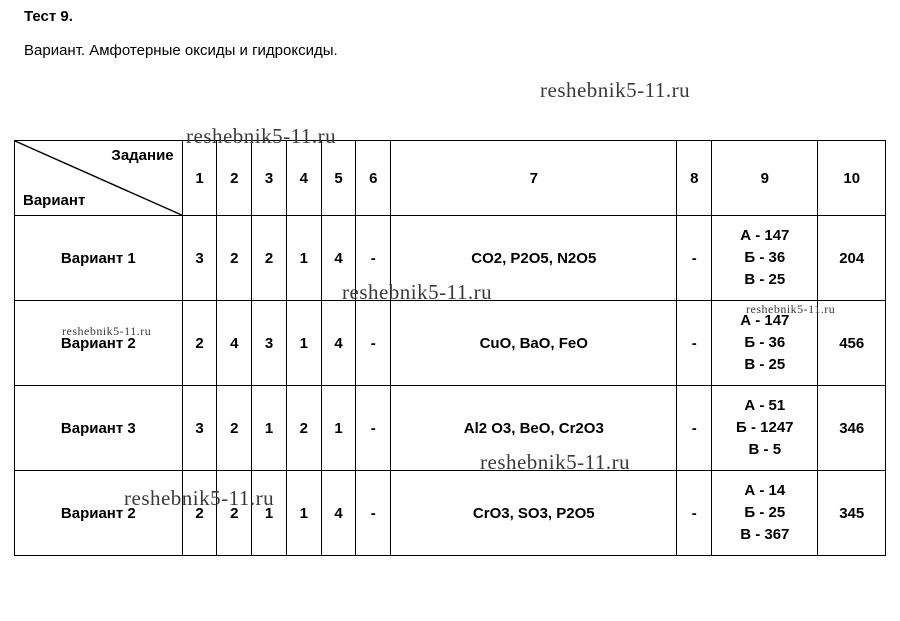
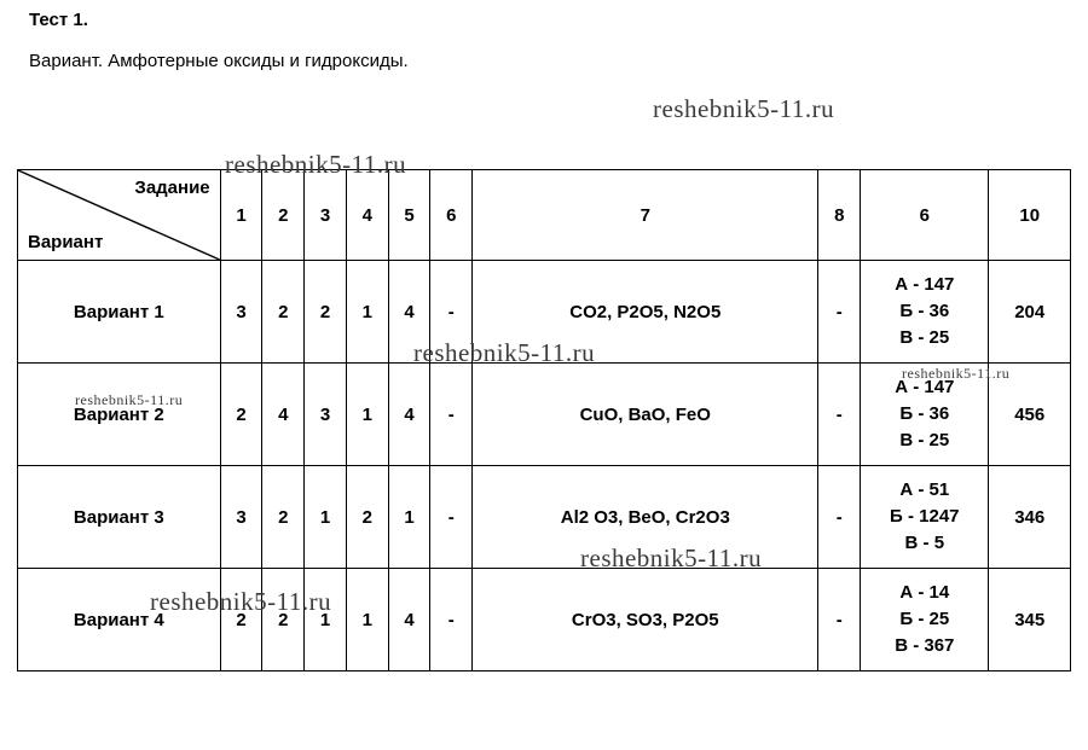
- Тест 9.
+ Тест 1.
  Вариант. Амфотерные оксиды и гидроксиды.
- Задание Вариант	1	2	3	4	5	6	7	8	9	10
+ Задание Вариант	1	2	3	4	5	6	7	8	6	10
  Вариант 1	3	2	2	1	4	-	CO2, P2O5, N2O5	-	А - 147 Б - 36 В - 25	204
  Вариант 2	2	4	3	1	4	-	CuO, BaO, FeO	-	А - 147 Б - 36 В - 25	456
  Вариант 3	3	2	1	2	1	-	Al2 O3, BeO, Cr2O3	-	А - 51 Б - 1247 В - 5	346
- Вариант 2	2	2	1	1	4	-	CrO3, SO3, P2O5	-	А - 14 Б - 25 В - 367	345
+ Вариант 4	2	2	1	1	4	-	CrO3, SO3, P2O5	-	А - 14 Б - 25 В - 367	345
  reshebnik5-11.ru
  reshebnik5-11.ru
  reshebnik5-11.ru
  reshebnik5-11.ru
  reshebnik5-11.ru
  reshebnik5-11.ru
  reshebnik5-11.ru
